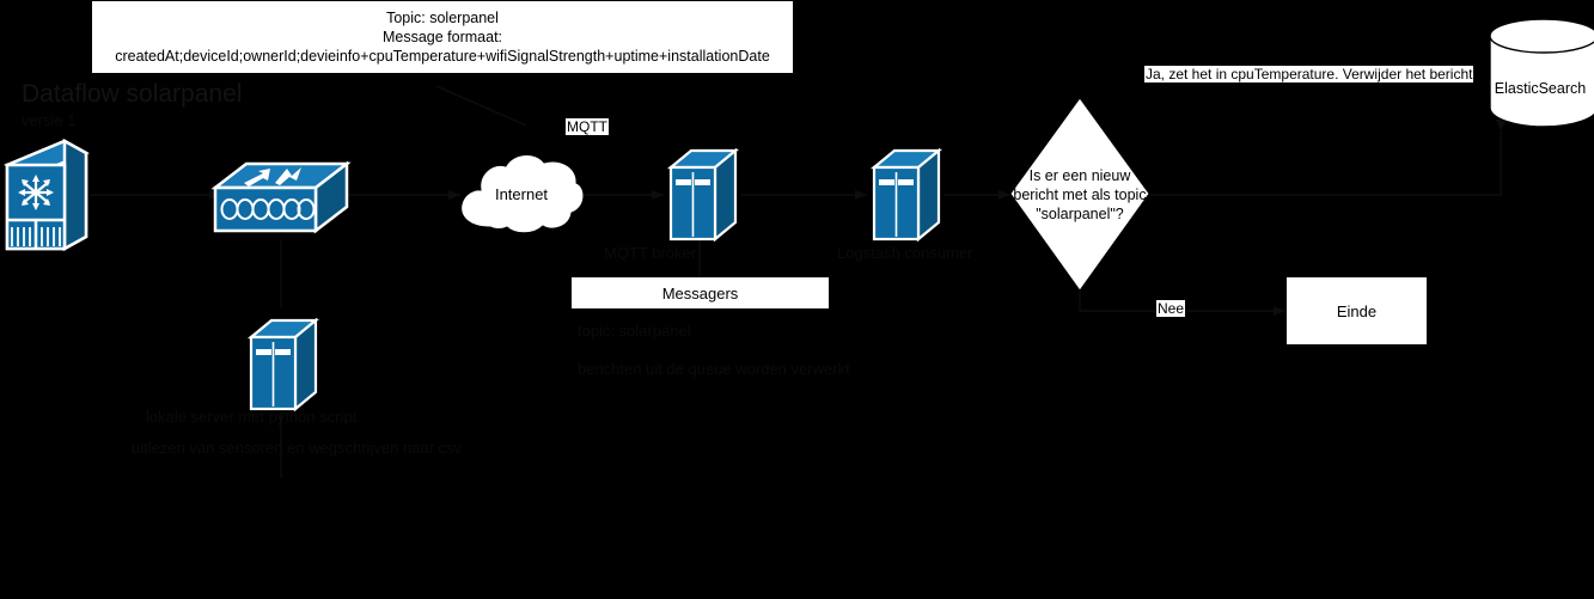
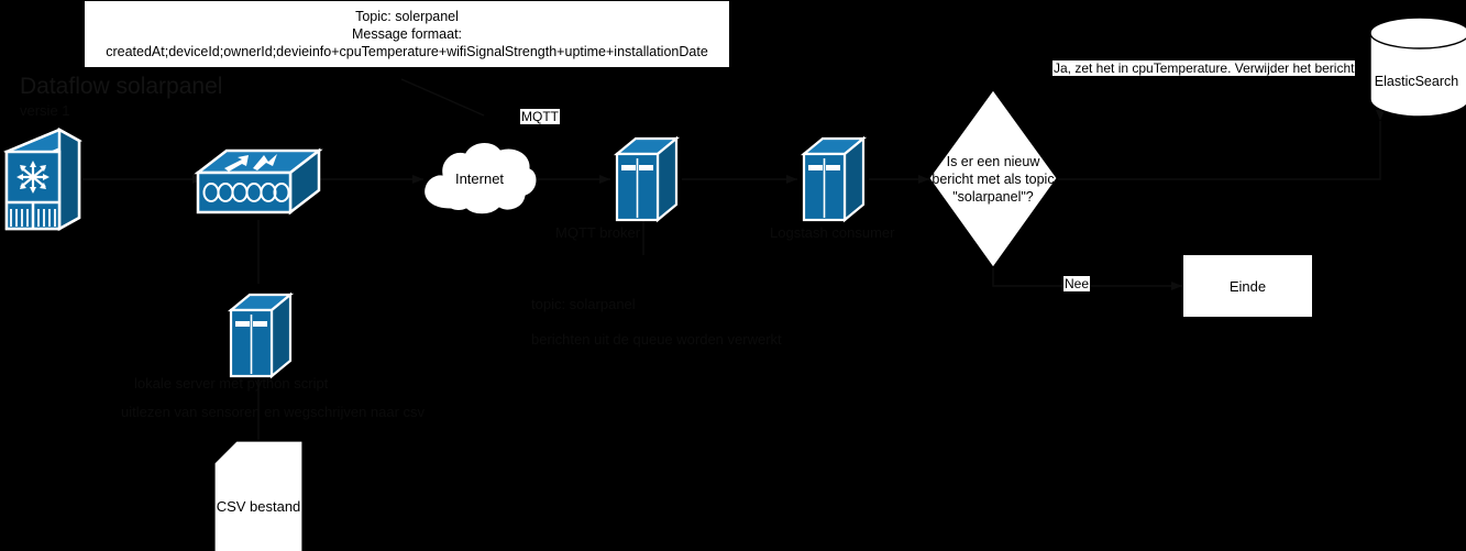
  lokale server met pthon script
  Topic: solerpanel
  Message formaat:
  createdAt;deviceId;ownerId;devieinfo+cpuTemperature+wifiSignalStrength+uptime+installationDate
  MQTT
  Ja, zet het in cpuTemperature. Verwijder het bericht
  Nee
  Internet
- Messagers
  Is er een nieuw
  bericht met als topic
  "solarpanel"?
  Einde
  ElasticSearch
+ CSV bestand
